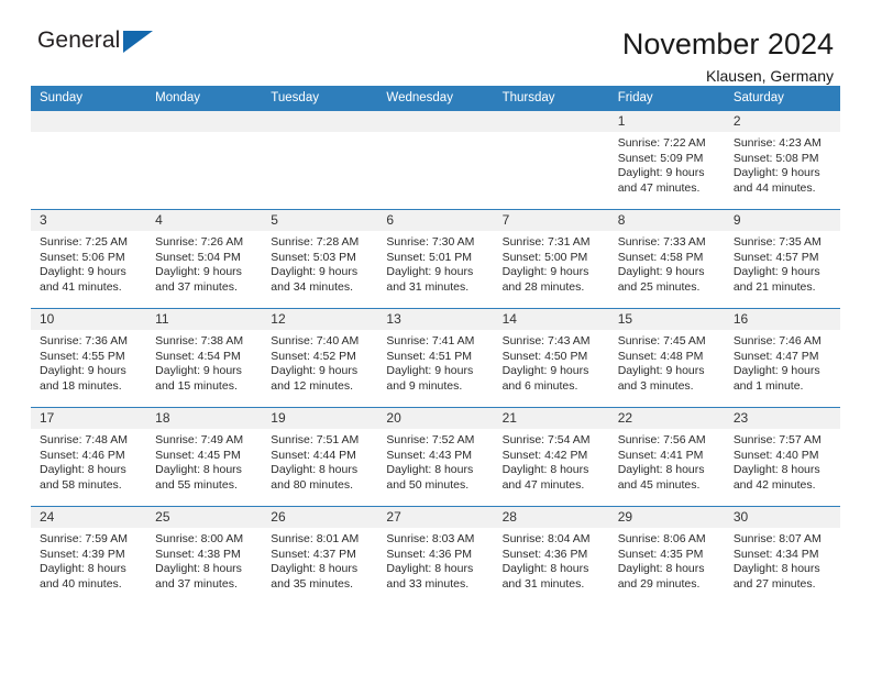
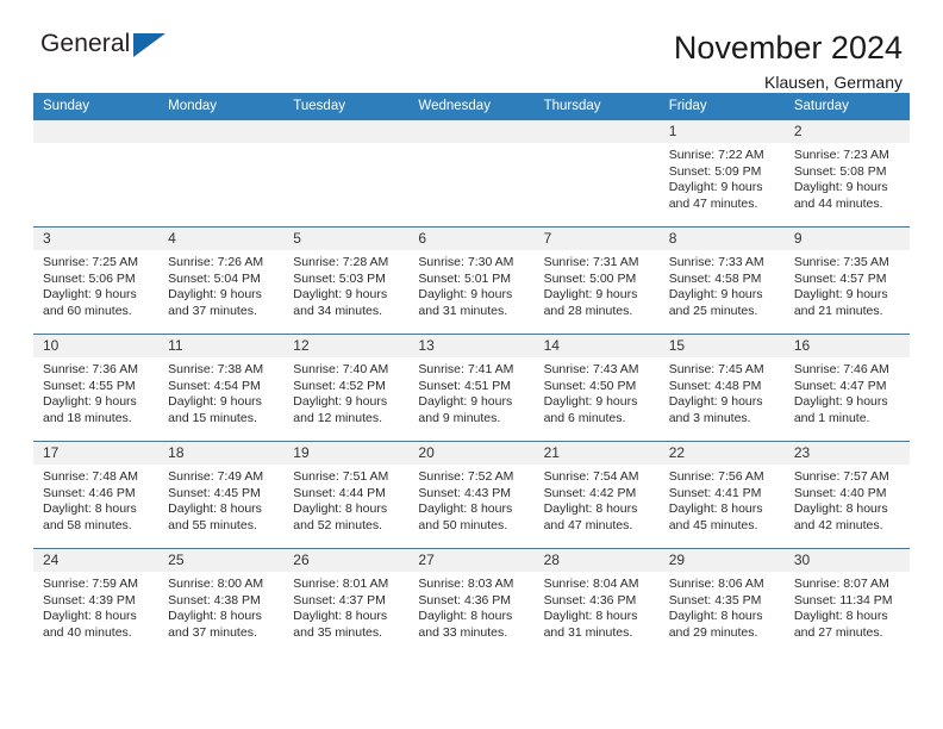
  General
  November 2024
  Klausen, Germany
  Sunday	Monday	Tuesday	Wednesday	Thursday	Friday	Saturday
- 					1Sunrise: 7:22 AMSunset: 5:09 PMDaylight: 9 hoursand 47 minutes.	2Sunrise: 4:23 AMSunset: 5:08 PMDaylight: 9 hoursand 44 minutes.
+ 					1Sunrise: 7:22 AMSunset: 5:09 PMDaylight: 9 hoursand 47 minutes.	2Sunrise: 7:23 AMSunset: 5:08 PMDaylight: 9 hoursand 44 minutes.
- 3Sunrise: 7:25 AMSunset: 5:06 PMDaylight: 9 hoursand 41 minutes.	4Sunrise: 7:26 AMSunset: 5:04 PMDaylight: 9 hoursand 37 minutes.	5Sunrise: 7:28 AMSunset: 5:03 PMDaylight: 9 hoursand 34 minutes.	6Sunrise: 7:30 AMSunset: 5:01 PMDaylight: 9 hoursand 31 minutes.	7Sunrise: 7:31 AMSunset: 5:00 PMDaylight: 9 hoursand 28 minutes.	8Sunrise: 7:33 AMSunset: 4:58 PMDaylight: 9 hoursand 25 minutes.	9Sunrise: 7:35 AMSunset: 4:57 PMDaylight: 9 hoursand 21 minutes.
+ 3Sunrise: 7:25 AMSunset: 5:06 PMDaylight: 9 hoursand 60 minutes.	4Sunrise: 7:26 AMSunset: 5:04 PMDaylight: 9 hoursand 37 minutes.	5Sunrise: 7:28 AMSunset: 5:03 PMDaylight: 9 hoursand 34 minutes.	6Sunrise: 7:30 AMSunset: 5:01 PMDaylight: 9 hoursand 31 minutes.	7Sunrise: 7:31 AMSunset: 5:00 PMDaylight: 9 hoursand 28 minutes.	8Sunrise: 7:33 AMSunset: 4:58 PMDaylight: 9 hoursand 25 minutes.	9Sunrise: 7:35 AMSunset: 4:57 PMDaylight: 9 hoursand 21 minutes.
  10Sunrise: 7:36 AMSunset: 4:55 PMDaylight: 9 hoursand 18 minutes.	11Sunrise: 7:38 AMSunset: 4:54 PMDaylight: 9 hoursand 15 minutes.	12Sunrise: 7:40 AMSunset: 4:52 PMDaylight: 9 hoursand 12 minutes.	13Sunrise: 7:41 AMSunset: 4:51 PMDaylight: 9 hoursand 9 minutes.	14Sunrise: 7:43 AMSunset: 4:50 PMDaylight: 9 hoursand 6 minutes.	15Sunrise: 7:45 AMSunset: 4:48 PMDaylight: 9 hoursand 3 minutes.	16Sunrise: 7:46 AMSunset: 4:47 PMDaylight: 9 hoursand 1 minute.
- 17Sunrise: 7:48 AMSunset: 4:46 PMDaylight: 8 hoursand 58 minutes.	18Sunrise: 7:49 AMSunset: 4:45 PMDaylight: 8 hoursand 55 minutes.	19Sunrise: 7:51 AMSunset: 4:44 PMDaylight: 8 hoursand 80 minutes.	20Sunrise: 7:52 AMSunset: 4:43 PMDaylight: 8 hoursand 50 minutes.	21Sunrise: 7:54 AMSunset: 4:42 PMDaylight: 8 hoursand 47 minutes.	22Sunrise: 7:56 AMSunset: 4:41 PMDaylight: 8 hoursand 45 minutes.	23Sunrise: 7:57 AMSunset: 4:40 PMDaylight: 8 hoursand 42 minutes.
+ 17Sunrise: 7:48 AMSunset: 4:46 PMDaylight: 8 hoursand 58 minutes.	18Sunrise: 7:49 AMSunset: 4:45 PMDaylight: 8 hoursand 55 minutes.	19Sunrise: 7:51 AMSunset: 4:44 PMDaylight: 8 hoursand 52 minutes.	20Sunrise: 7:52 AMSunset: 4:43 PMDaylight: 8 hoursand 50 minutes.	21Sunrise: 7:54 AMSunset: 4:42 PMDaylight: 8 hoursand 47 minutes.	22Sunrise: 7:56 AMSunset: 4:41 PMDaylight: 8 hoursand 45 minutes.	23Sunrise: 7:57 AMSunset: 4:40 PMDaylight: 8 hoursand 42 minutes.
- 24Sunrise: 7:59 AMSunset: 4:39 PMDaylight: 8 hoursand 40 minutes.	25Sunrise: 8:00 AMSunset: 4:38 PMDaylight: 8 hoursand 37 minutes.	26Sunrise: 8:01 AMSunset: 4:37 PMDaylight: 8 hoursand 35 minutes.	27Sunrise: 8:03 AMSunset: 4:36 PMDaylight: 8 hoursand 33 minutes.	28Sunrise: 8:04 AMSunset: 4:36 PMDaylight: 8 hoursand 31 minutes.	29Sunrise: 8:06 AMSunset: 4:35 PMDaylight: 8 hoursand 29 minutes.	30Sunrise: 8:07 AMSunset: 4:34 PMDaylight: 8 hoursand 27 minutes.
+ 24Sunrise: 7:59 AMSunset: 4:39 PMDaylight: 8 hoursand 40 minutes.	25Sunrise: 8:00 AMSunset: 4:38 PMDaylight: 8 hoursand 37 minutes.	26Sunrise: 8:01 AMSunset: 4:37 PMDaylight: 8 hoursand 35 minutes.	27Sunrise: 8:03 AMSunset: 4:36 PMDaylight: 8 hoursand 33 minutes.	28Sunrise: 8:04 AMSunset: 4:36 PMDaylight: 8 hoursand 31 minutes.	29Sunrise: 8:06 AMSunset: 4:35 PMDaylight: 8 hoursand 29 minutes.	30Sunrise: 8:07 AMSunset: 11:34 PMDaylight: 8 hoursand 27 minutes.
